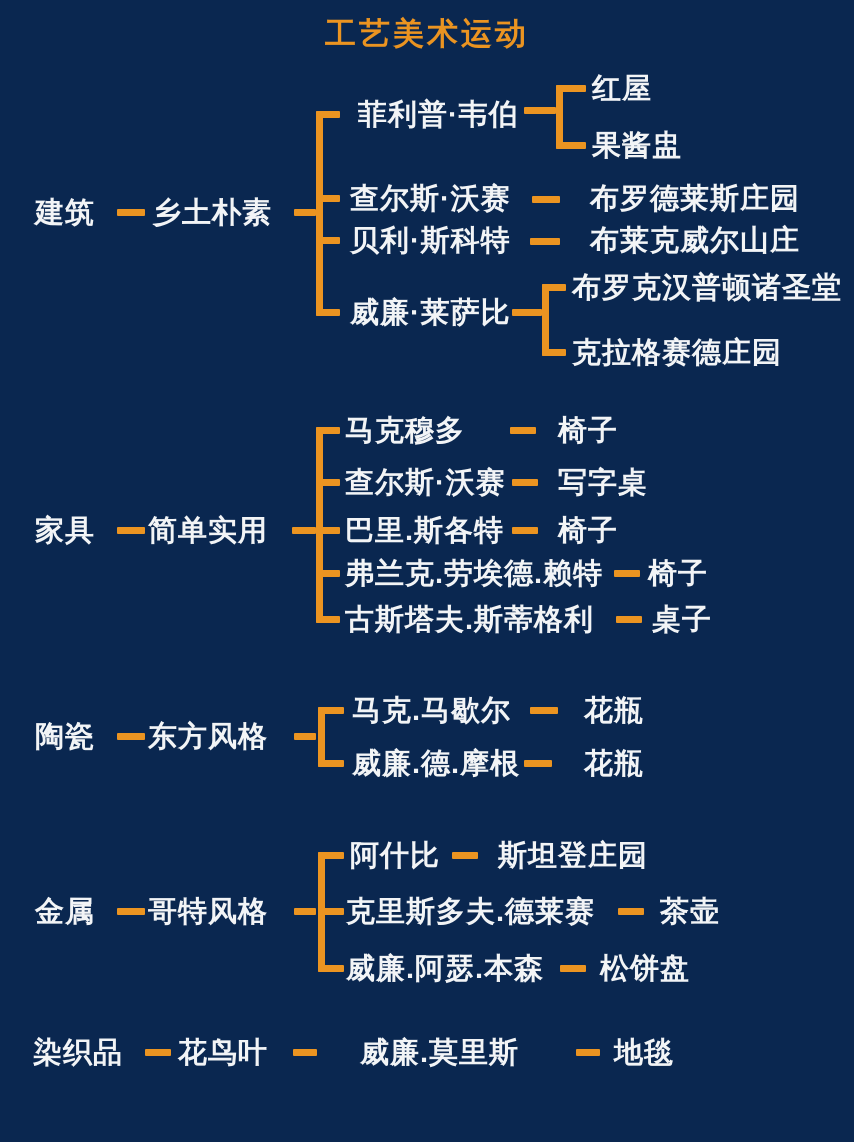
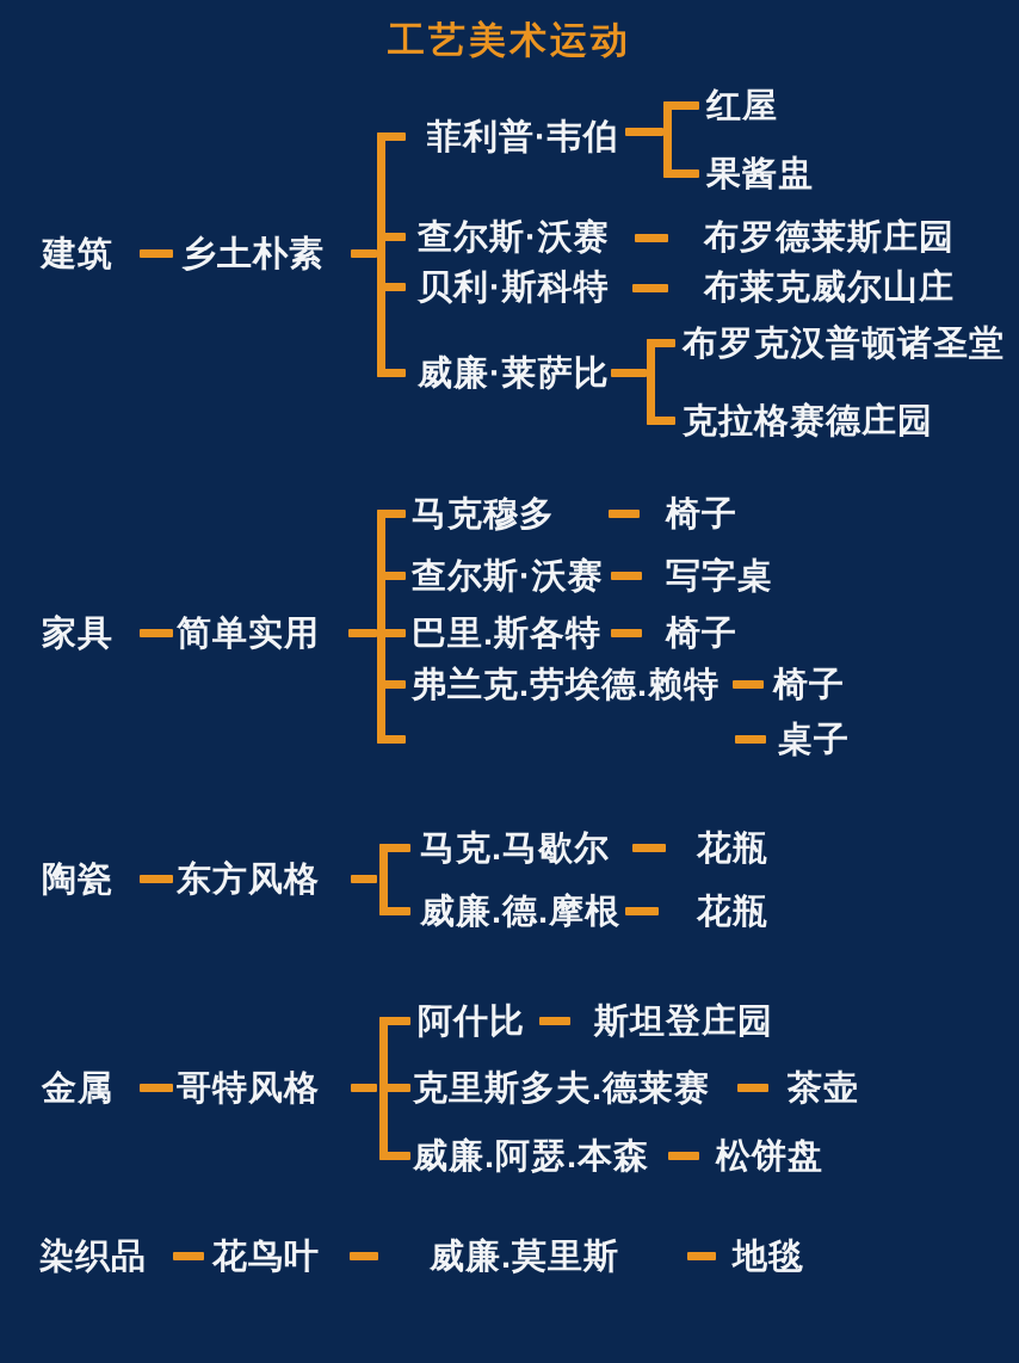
  工艺美术运动
  建筑
  乡土朴素
  菲利普·韦伯
  红屋
  果酱盅
  查尔斯·沃赛
  布罗德莱斯庄园
  贝利·斯科特
  布莱克威尔山庄
  威廉·莱萨比
  布罗克汉普顿诸圣堂
  克拉格赛德庄园
  家具
  简单实用
  马克穆多
  椅子
  查尔斯·沃赛
  写字桌
  巴里.斯各特
  椅子
  弗兰克.劳埃德.赖特
  椅子
- 古斯塔夫.斯蒂格利
  桌子
  陶瓷
  东方风格
  马克.马歇尔
  花瓶
  威廉.德.摩根
  花瓶
  金属
  哥特风格
  阿什比
  斯坦登庄园
  克里斯多夫.德莱赛
  茶壶
  威廉.阿瑟.本森
  松饼盘
  染织品
  花鸟叶
  威廉.莫里斯
  地毯
